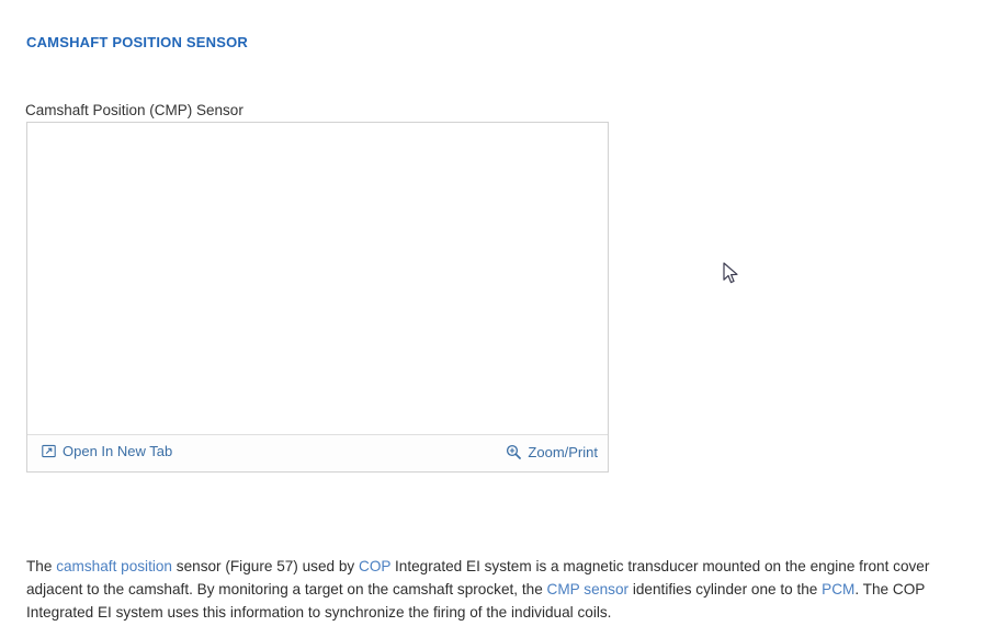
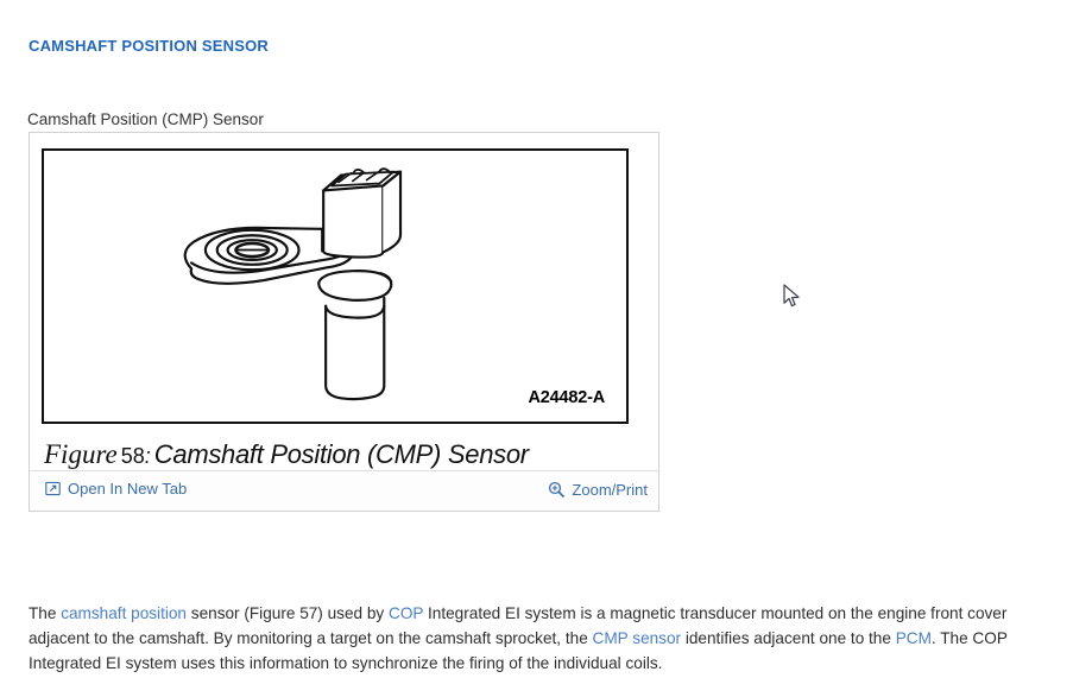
  CAMSHAFT POSITION SENSOR
  Camshaft Position (CMP) Sensor
+ A24482-A
+ Figure 58: Camshaft Position (CMP) Sensor
  Open In New Tab
  Zoom/Print
- The camshaft position sensor (Figure 57) used by COP Integrated EI system is a magnetic transducer mounted on the engine front cover adjacent to the camshaft. By monitoring a target on the camshaft sprocket, the CMP sensor identifies cylinder one to the PCM. The COP Integrated EI system uses this information to synchronize the firing of the individual coils.
+ The camshaft position sensor (Figure 57) used by COP Integrated EI system is a magnetic transducer mounted on the engine front cover adjacent to the camshaft. By monitoring a target on the camshaft sprocket, the CMP sensor identifies adjacent one to the PCM. The COP Integrated EI system uses this information to synchronize the firing of the individual coils.
